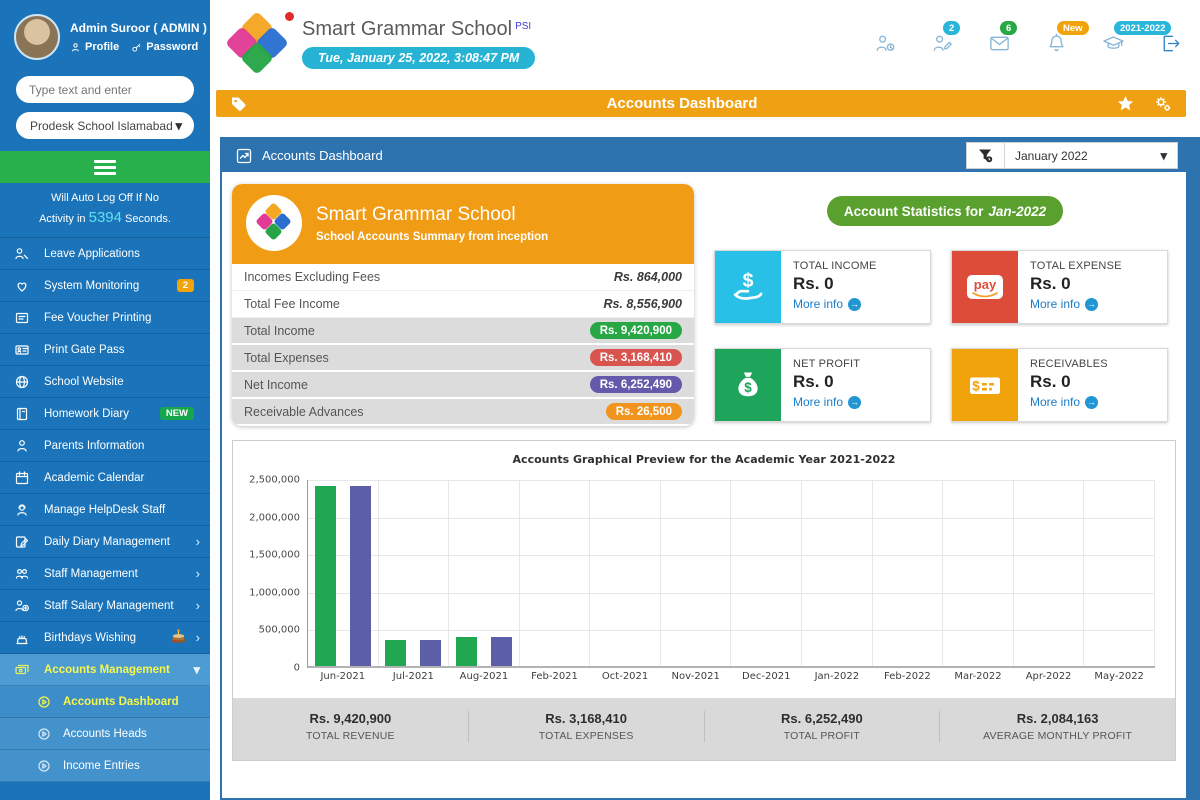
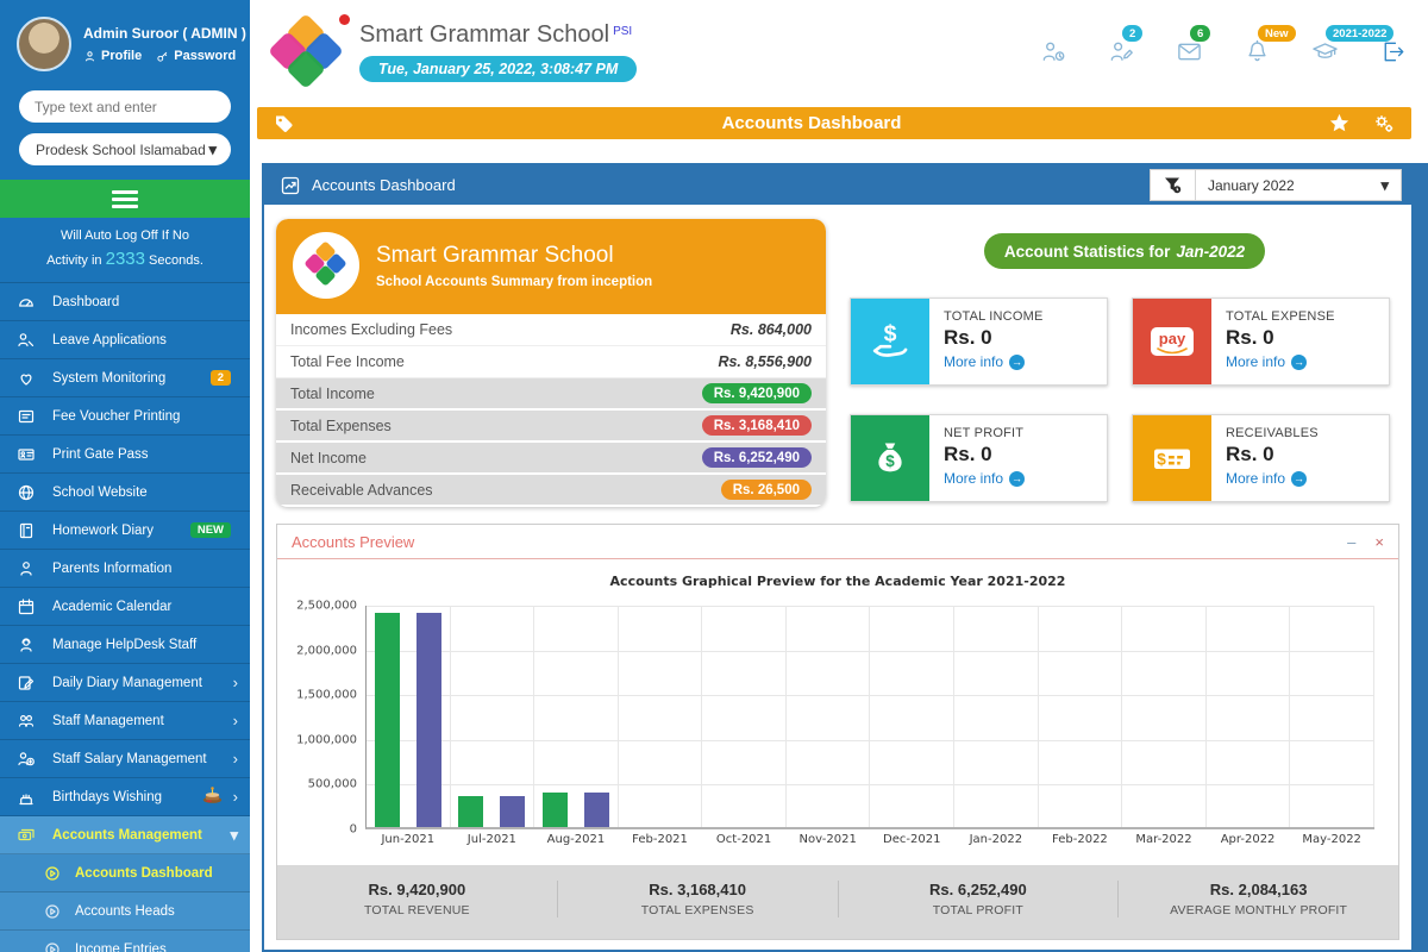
  Admin Suroor ( ADMIN )
  Profile
  Password
  Type text and enter
  Prodesk School Islamabad
  ▾
  Will Auto Log Off If No
- Activity in 5394 Seconds.
+ Activity in 2333 Seconds.
+ Dashboard
  Leave Applications
  System Monitoring
  2
  Fee Voucher Printing
  Print Gate Pass
  School Website
  Homework Diary
  NEW
  Parents Information
  Academic Calendar
  Manage HelpDesk Staff
  Daily Diary Management
  ›
  Staff Management
  ›
  Staff Salary Management
  ›
  Birthdays Wishing
  ›
  Accounts Management
  ▾
  Accounts Dashboard
  Accounts Heads
  Income Entries
  Smart Grammar School PSI
  Tue, January 25, 2022, 3:08:47 PM
  2
  6
  New
  2021-2022
  Accounts Dashboard
  Accounts Dashboard
  January 2022
  ▾
  Smart Grammar School
  School Accounts Summary from inception
  Incomes Excluding Fees
  Rs. 864,000
  Total Fee Income
  Rs. 8,556,900
  Total Income
  Rs. 9,420,900
  Total Expenses
  Rs. 3,168,410
  Net Income
  Rs. 6,252,490
  Receivable Advances
  Rs. 26,500
  Account Statistics for
  Jan-2022
  $
  TOTAL INCOME
  Rs. 0
  More info
  →
  pay
  TOTAL EXPENSE
  Rs. 0
  More info
  →
  $
  NET PROFIT
  Rs. 0
  More info
  →
  $
  RECEIVABLES
  Rs. 0
  More info
  →
+ Accounts Preview
+ –
+ ×
  Accounts Graphical Preview for the Academic Year 2021-2022
  0
  500,000
  1,000,000
  1,500,000
  2,000,000
  2,500,000
  Jun-2021
  Jul-2021
  Aug-2021
  Feb-2021
  Oct-2021
  Nov-2021
  Dec-2021
  Jan-2022
  Feb-2022
  Mar-2022
  Apr-2022
  May-2022
  Rs. 9,420,900
  TOTAL REVENUE
  Rs. 3,168,410
  TOTAL EXPENSES
  Rs. 6,252,490
  TOTAL PROFIT
  Rs. 2,084,163
  AVERAGE MONTHLY PROFIT
